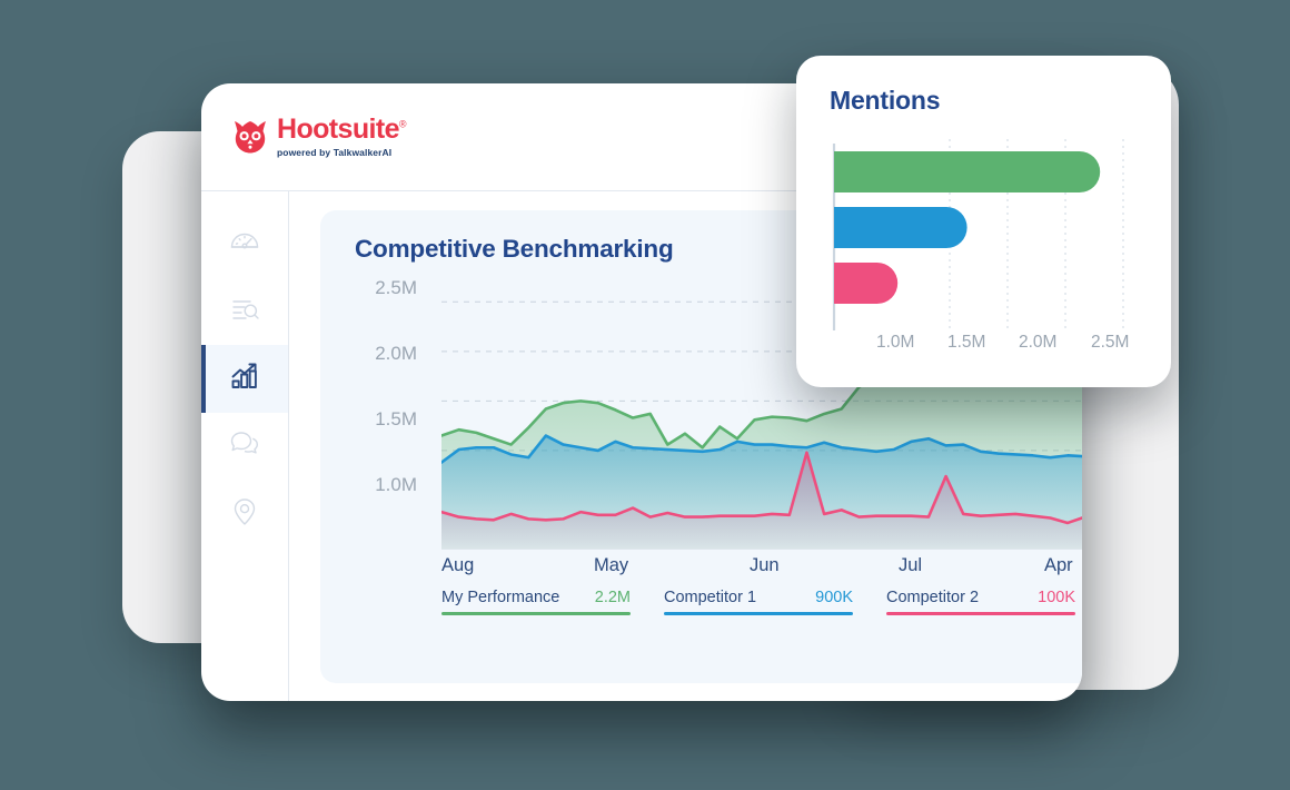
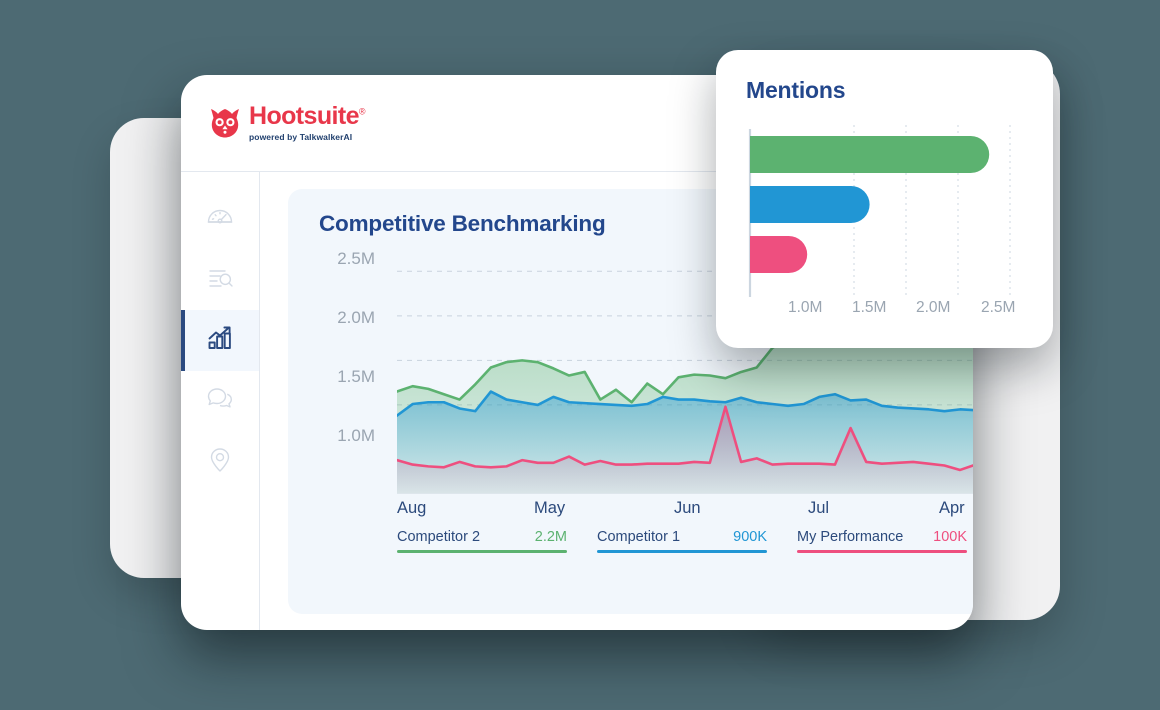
  Hootsuite®
  powered by TalkwalkerAI
  Competitive Benchmarking
  2.5M
  2.0M
  1.5M
  1.0M
  Aug
  May
  Jun
  Jul
  Apr
- My Performance
+ Competitor 2
  2.2M
  Competitor 1
  900K
- Competitor 2
+ My Performance
  100K
  Mentions
  1.0M
  1.5M
  2.0M
  2.5M
